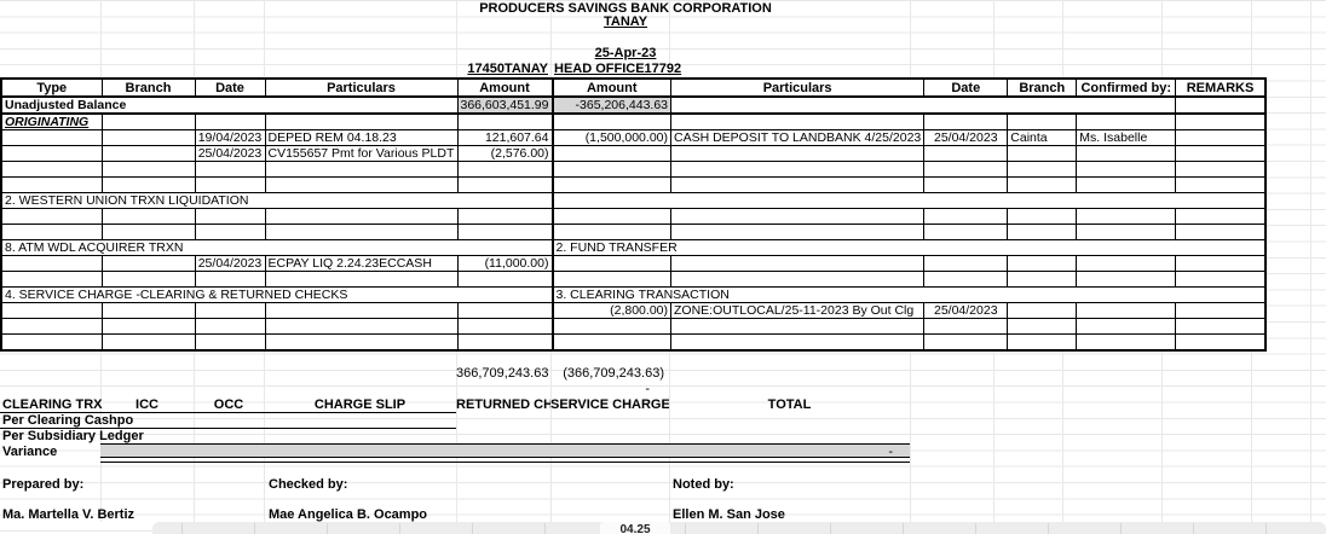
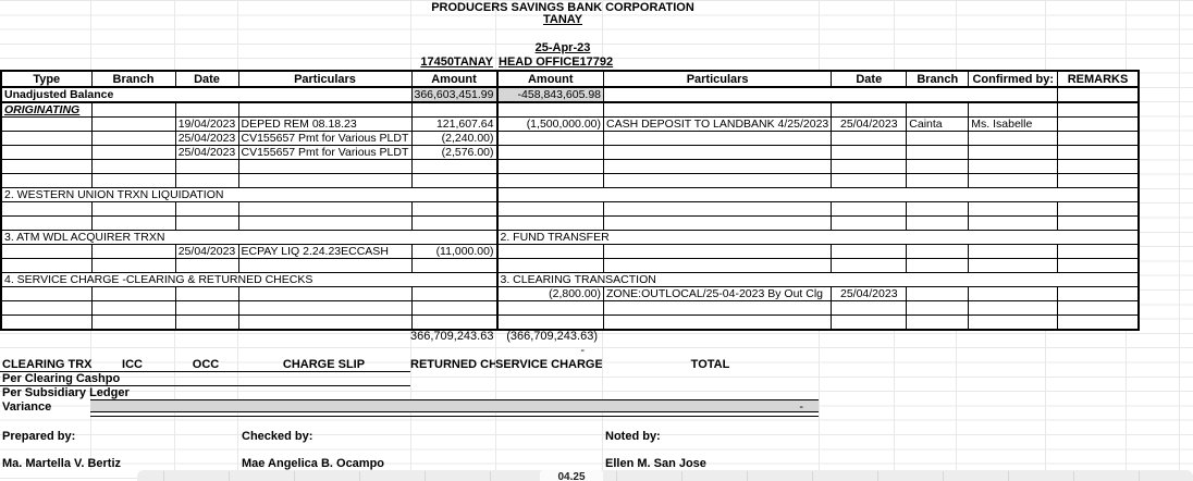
  PRODUCERS SAVINGS BANK CORPORATION
  TANAY
  25-Apr-23
  17450TANAY
  HEAD OFFICE17792
  Type	Branch	Date	Particulars	Amount	Amount	Particulars	Date	Branch	Confirmed by:	REMARKS
- Unadjusted Balance	366,603,451.99	-365,206,443.63
+ Unadjusted Balance	366,603,451.99	-458,843,605.98
  ORIGINATING
- 		19/04/2023	DEPED REM 04.18.23	121,607.64	(1,500,000.00)	CASH DEPOSIT TO LANDBANK 4/25/2023	25/04/2023	Cainta	Ms. Isabelle
+ 		19/04/2023	DEPED REM 08.18.23	121,607.64	(1,500,000.00)	CASH DEPOSIT TO LANDBANK 4/25/2023	25/04/2023	Cainta	Ms. Isabelle
+ 		25/04/2023	CV155657 Pmt for Various PLDT	(2,240.00)
  		25/04/2023	CV155657 Pmt for Various PLDT	(2,576.00)
  2. WESTERN UNION TRXN LIQUIDATION
- 8. ATM WDL ACQUIRER TRXN	2. FUND TRANSFER
+ 3. ATM WDL ACQUIRER TRXN	2. FUND TRANSFER
  		25/04/2023	ECPAY LIQ 2.24.23ECCASH	(11,000.00)
  4. SERVICE CHARGE -CLEARING & RETURNED CHECKS	3. CLEARING TRANSACTION
- 					(2,800.00)	ZONE:OUTLOCAL/25-11-2023 By Out Clg	25/04/2023
+ 					(2,800.00)	ZONE:OUTLOCAL/25-04-2023 By Out Clg	25/04/2023
  366,709,243.63
  (366,709,243.63)
  -
  CLEARING TRX
  ICC
  OCC
  CHARGE SLIP
  RETURNED CH
  SERVICE CHARGE
  TOTAL
  Per Clearing Cashpo
  Per Subsidiary Ledger
  Variance
  -
  Prepared by:
  Checked by:
  Noted by:
  Ma. Martella V. Bertiz
  Mae Angelica B. Ocampo
  Ellen M. San Jose
  04.25
